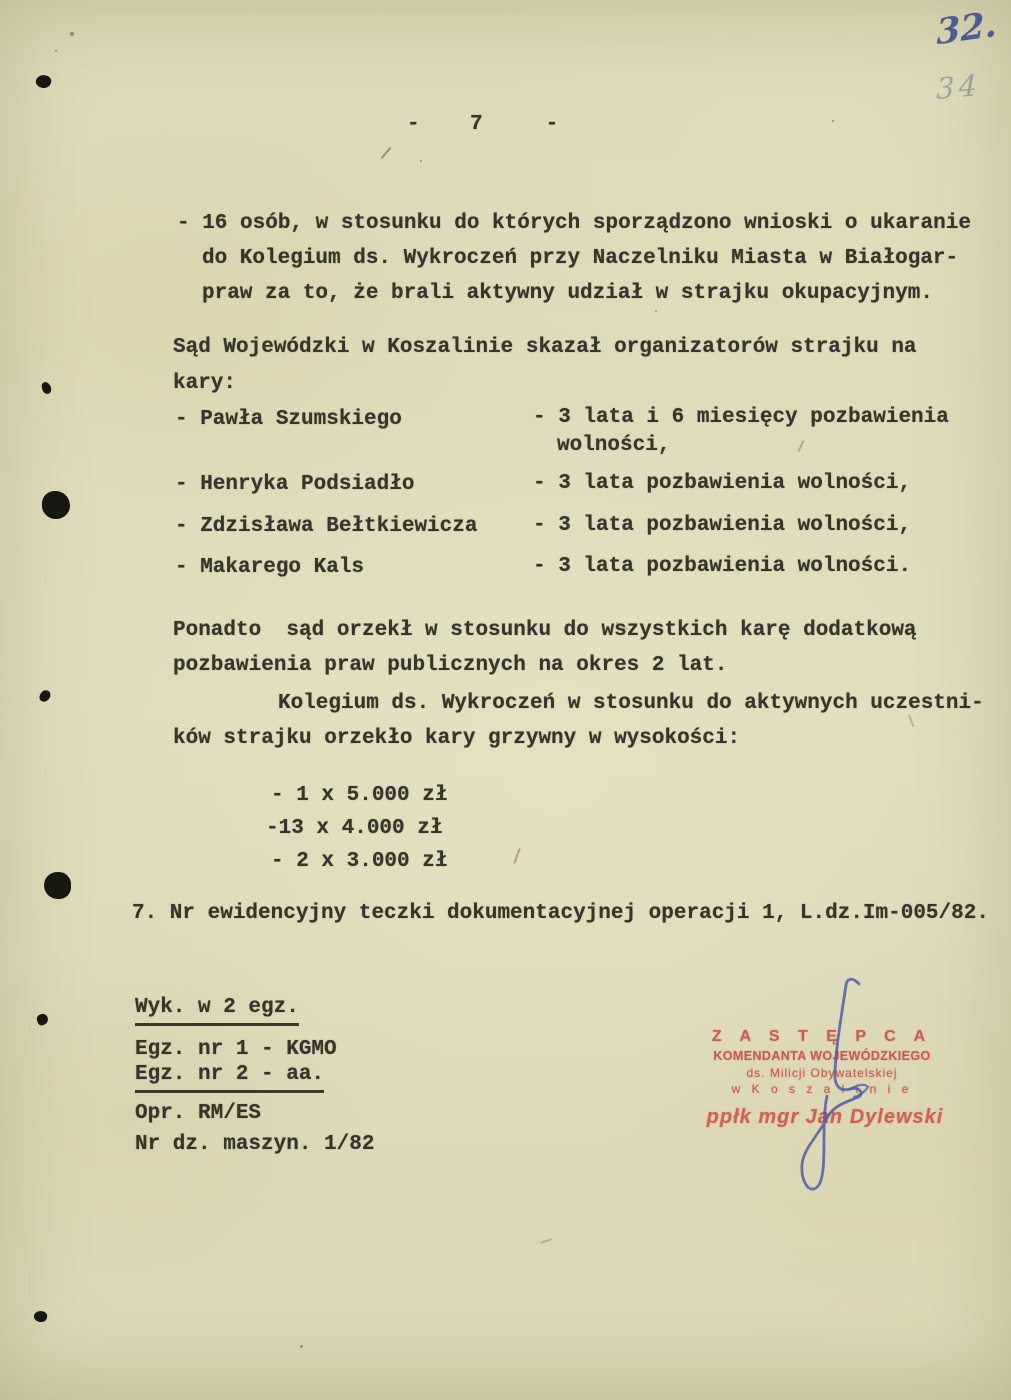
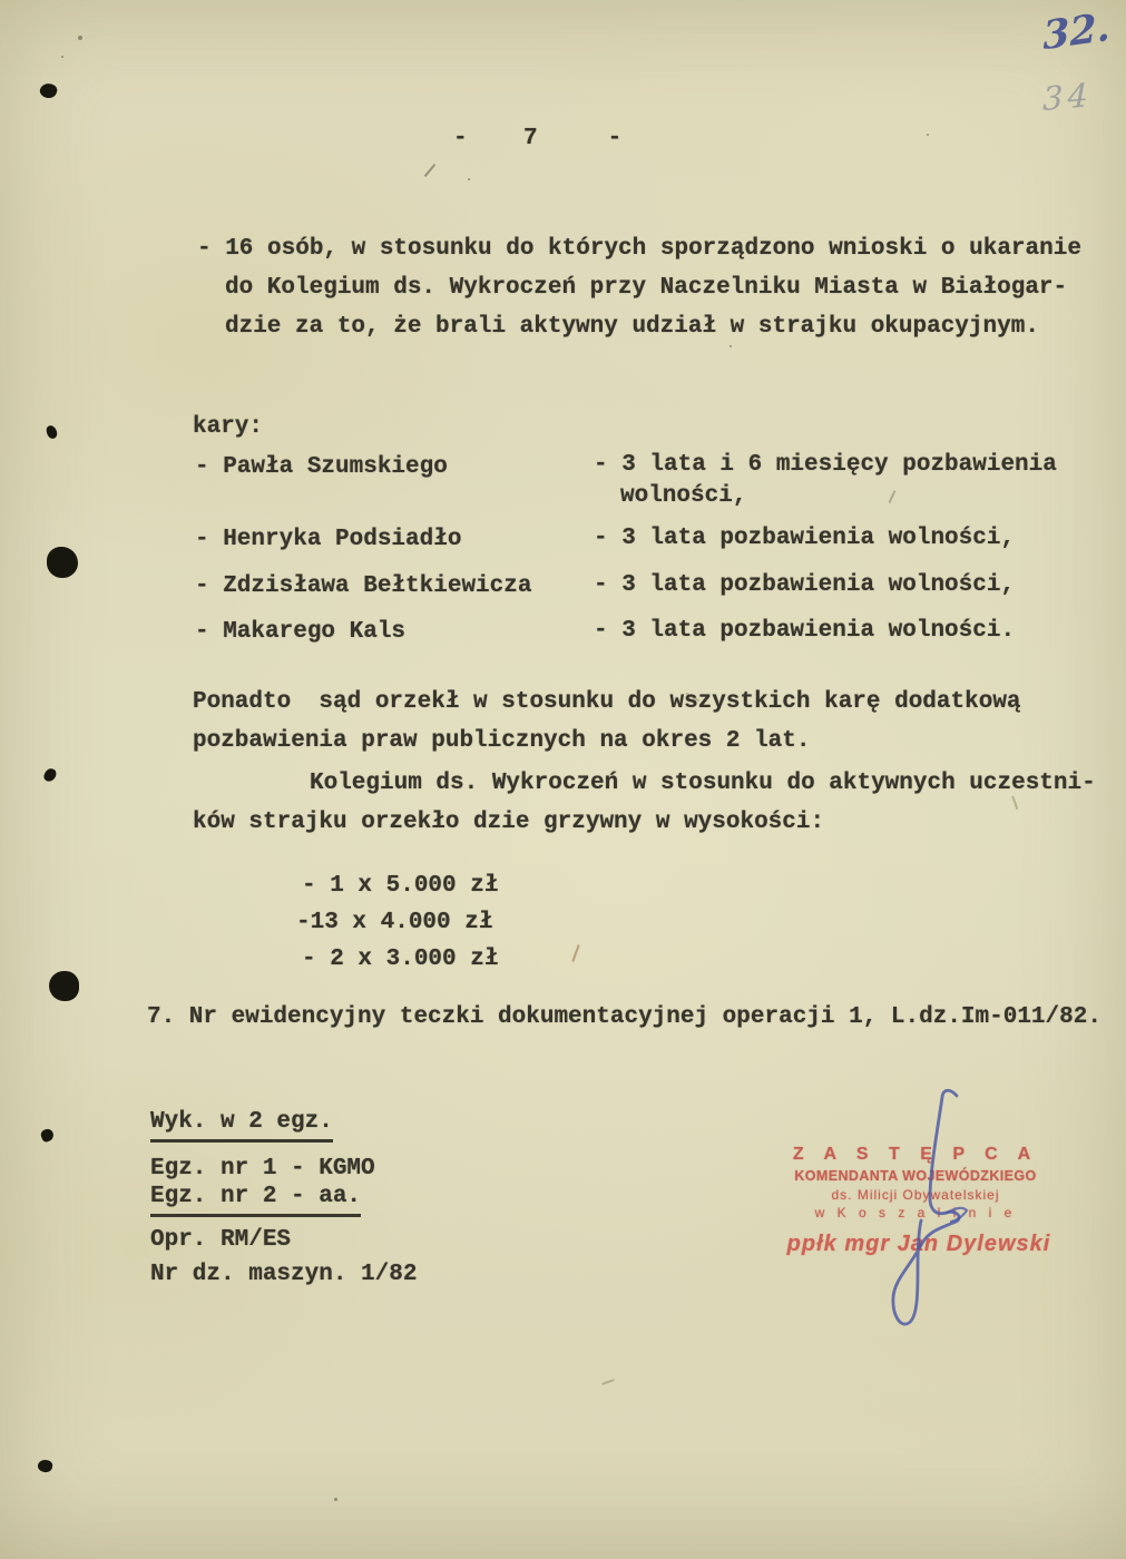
  - 7 -
  - 16 osób, w stosunku do których sporządzono wnioski o ukaranie
  do Kolegium ds. Wykroczeń przy Naczelniku Miasta w Białogar-
- praw za to, że brali aktywny udział w strajku okupacyjnym.
+ dzie za to, że brali aktywny udział w strajku okupacyjnym.
- Sąd Wojewódzki w Koszalinie skazał organizatorów strajku na
  kary:
  - Pawła Szumskiego
  - 3 lata i 6 miesięcy pozbawienia
  wolności,
  - Henryka Podsiadło
  - 3 lata pozbawienia wolności,
  - Zdzisława Bełtkiewicza
  - 3 lata pozbawienia wolności,
  - Makarego Kals
  - 3 lata pozbawienia wolności.
  Ponadto sąd orzekł w stosunku do wszystkich karę dodatkową
  pozbawienia praw publicznych na okres 2 lat.
  Kolegium ds. Wykroczeń w stosunku do aktywnych uczestni-
- ków strajku orzekło kary grzywny w wysokości:
+ ków strajku orzekło dzie grzywny w wysokości:
  - 1 x 5.000 zł
  -13 x 4.000 zł
  - 2 x 3.000 zł
- 7. Nr ewidencyjny teczki dokumentacyjnej operacji 1, L.dz.Im-005/82.
+ 7. Nr ewidencyjny teczki dokumentacyjnej operacji 1, L.dz.Im-011/82.
  Wyk. w 2 egz.
  Egz. nr 1 - KGMO
  Egz. nr 2 - aa.
  Opr. RM/ES
  Nr dz. maszyn. 1/82
  Z A S T Ę P C A
  KOMENDANTA WOJEWÓDZKIEGO
  ds. Milicji Obywatelskiej
  w K o s z a l i n i e
  ppłk mgr Jan Dylewski
